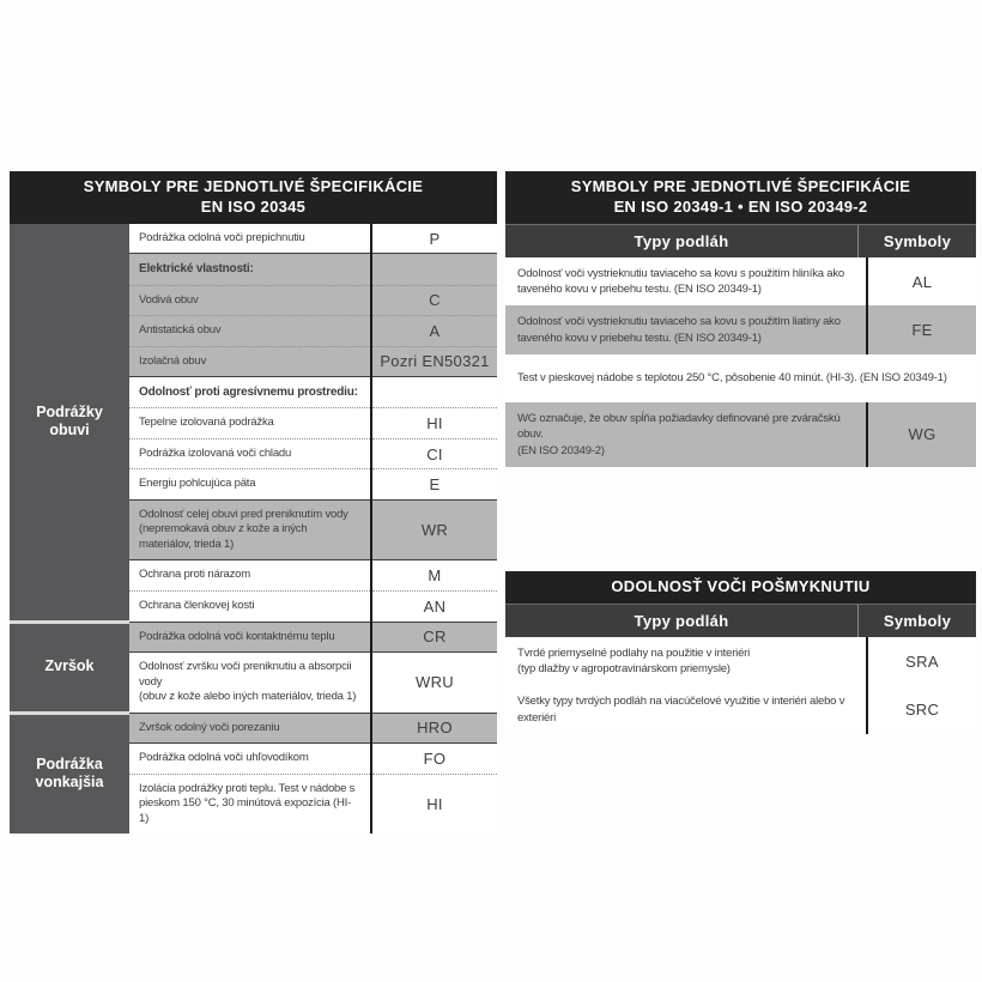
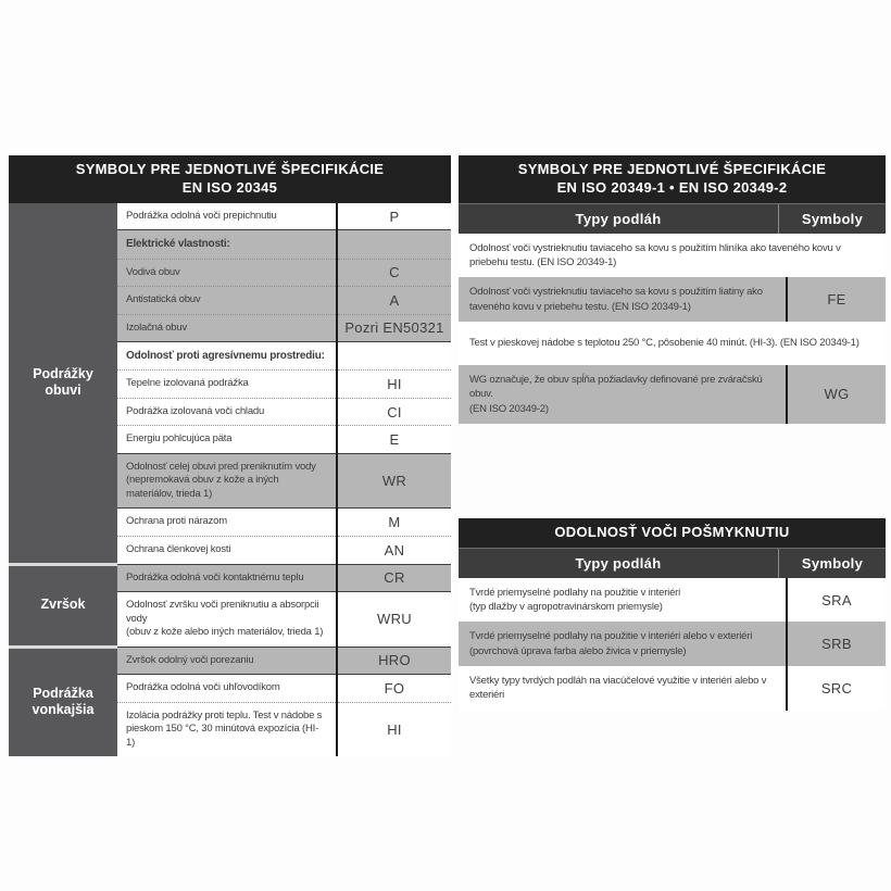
  SYMBOLY PRE JEDNOTLIVÉ ŠPECIFIKÁCIE
  EN ISO 20345
  Podrážky obuvi	Podrážka odolná voči prepichnutiu	P
  Elektrické vlastnosti:
  Vodivá obuv	C
  Antistatická obuv	A
  Izolačná obuv	Pozri EN50321
  Odolnosť proti agresívnemu prostrediu:
  Tepelne izolovaná podrážka	HI
  Podrážka izolovaná voči chladu	CI
  Energiu pohlcujúca päta	E
  Odolnosť celej obuvi pred preniknutím vody (nepremokavá obuv z kože a iných materiálov, trieda 1)	WR
  Ochrana proti nárazom	M
  Ochrana členkovej kosti	AN
  Zvršok	Podrážka odolná voči kontaktnému teplu	CR
  Odolnosť zvršku voči preniknutiu a absorpcii vody (obuv z kože alebo iných materiálov, trieda 1)	WRU
  Podrážka vonkajšia	Zvršok odolný voči porezaniu	HRO
  Podrážka odolná voči uhľovodíkom	FO
  Izolácia podrážky proti teplu. Test v nádobe s pieskom 150 °C, 30 minútová expozícia (HI-1)	HI
  SYMBOLY PRE JEDNOTLIVÉ ŠPECIFIKÁCIE
  EN ISO 20349-1 • EN ISO 20349-2
  Typy podláh
  Symboly
  Odolnosť voči vystrieknutiu taviaceho sa kovu s použitím hliníka ako taveného kovu v priebehu testu. (EN ISO 20349-1)
- AL
  Odolnosť voči vystrieknutiu taviaceho sa kovu s použitím liatiny ako taveného kovu v priebehu testu. (EN ISO 20349-1)
  FE
  Test v pieskovej nádobe s teplotou 250 °C, pôsobenie 40 minút. (HI-3). (EN ISO 20349-1)
  WG označuje, že obuv spĺňa požiadavky definované pre zváračskú obuv.
  (EN ISO 20349-2)
  WG
  ODOLNOSŤ VOČI POŠMYKNUTIU
  Typy podláh
  Symboly
  Tvrdé priemyselné podlahy na použitie v interiéri
  (typ dlažby v agropotravinárskom priemysle)
  SRA
+ Tvrdé priemyselné podlahy na použitie v interiéri alebo v exteriéri
+ (povrchová úprava farba alebo živica v priemysle)
+ SRB
  Všetky typy tvrdých podláh na viacúčelové využitie v interiéri alebo v exteriéri
  SRC
